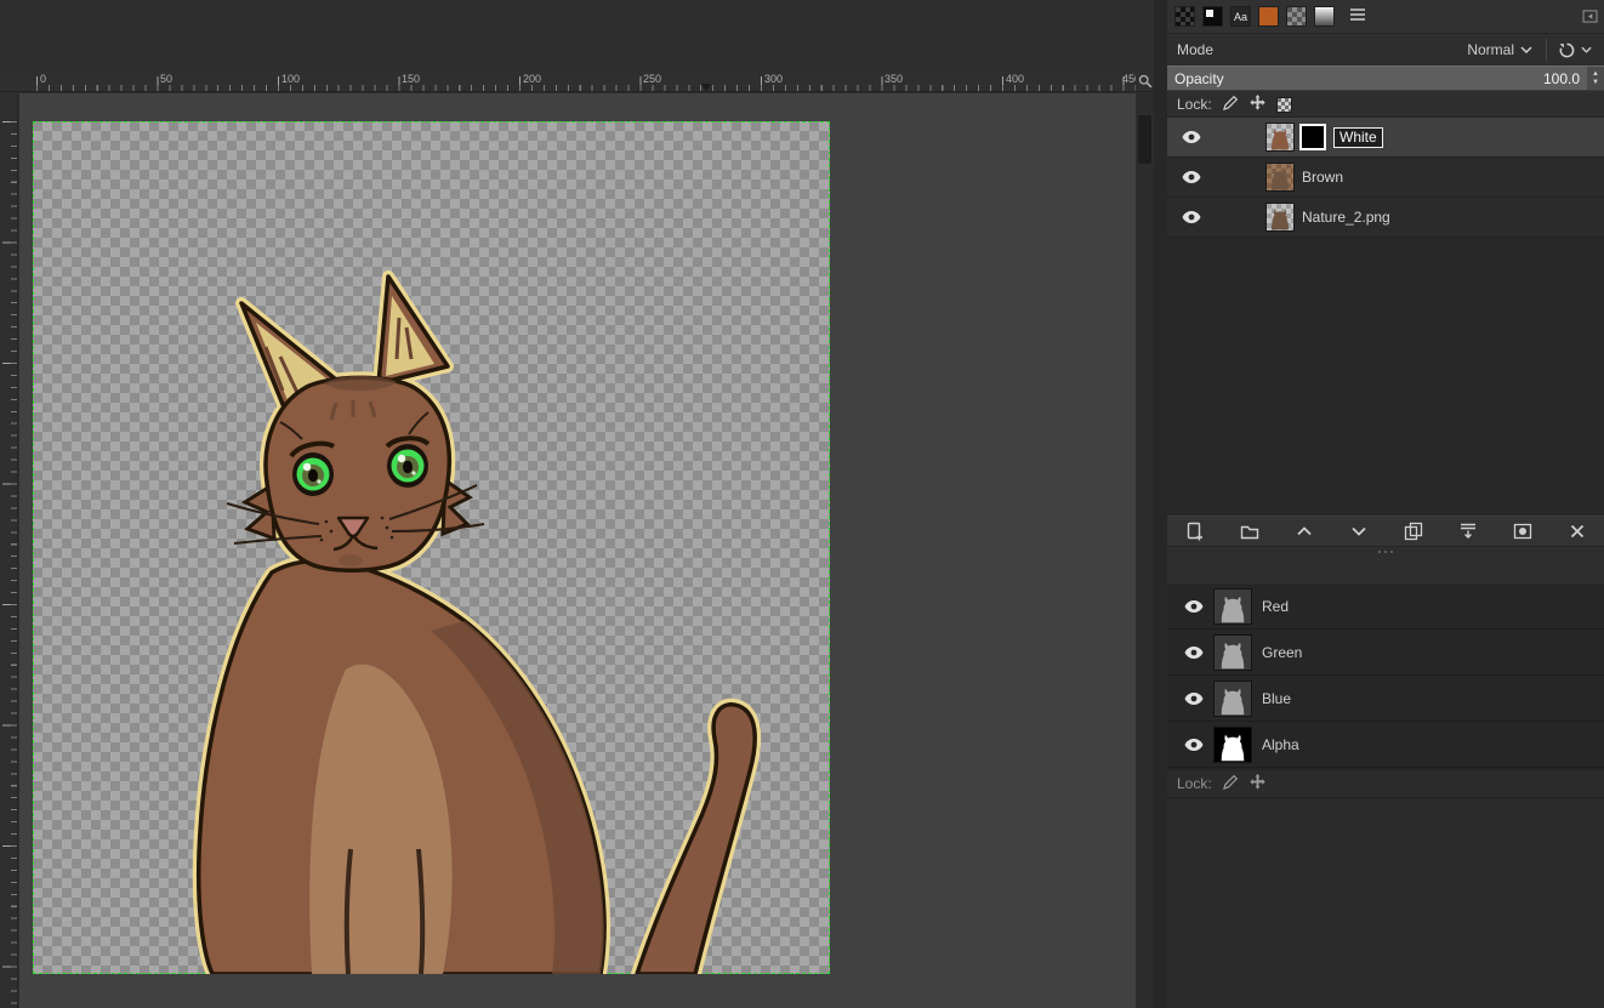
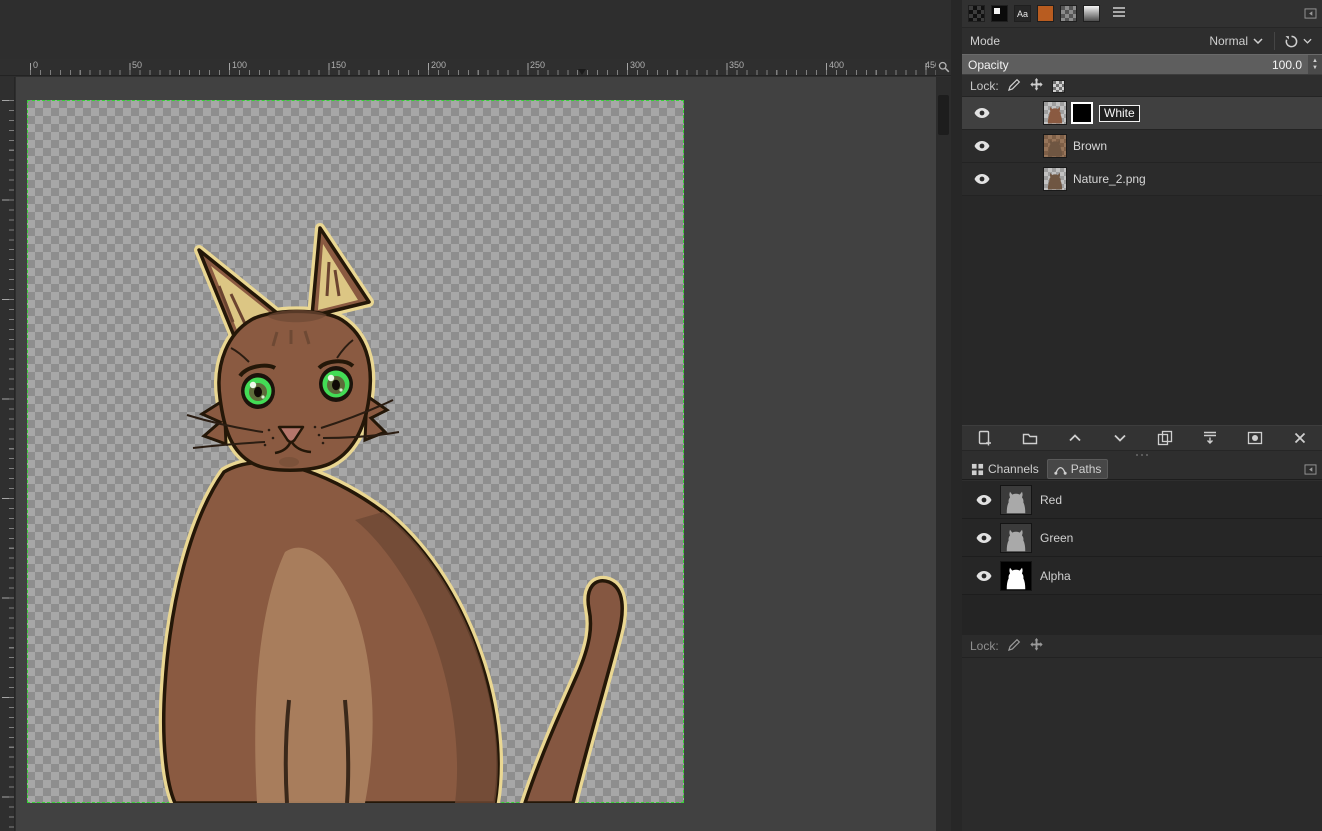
  0
  50
  100
  150
  200
  250
  300
  350
  400
  Aa
  Mode
  Normal
  Opacity
  100.0
  Lock:
  White
  Brown
  Nature_2.png
+ Channels
+ Paths
  Red
  Green
- Blue
  Alpha
  Lock:
